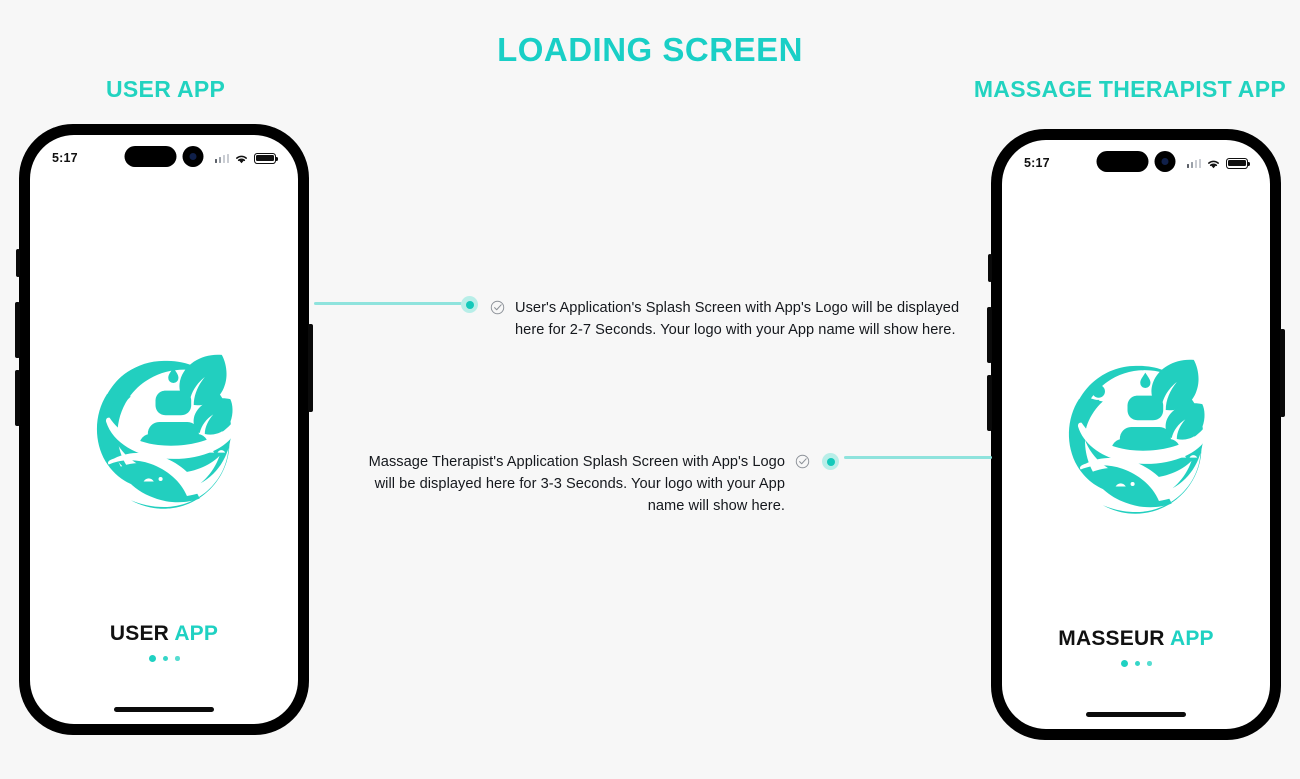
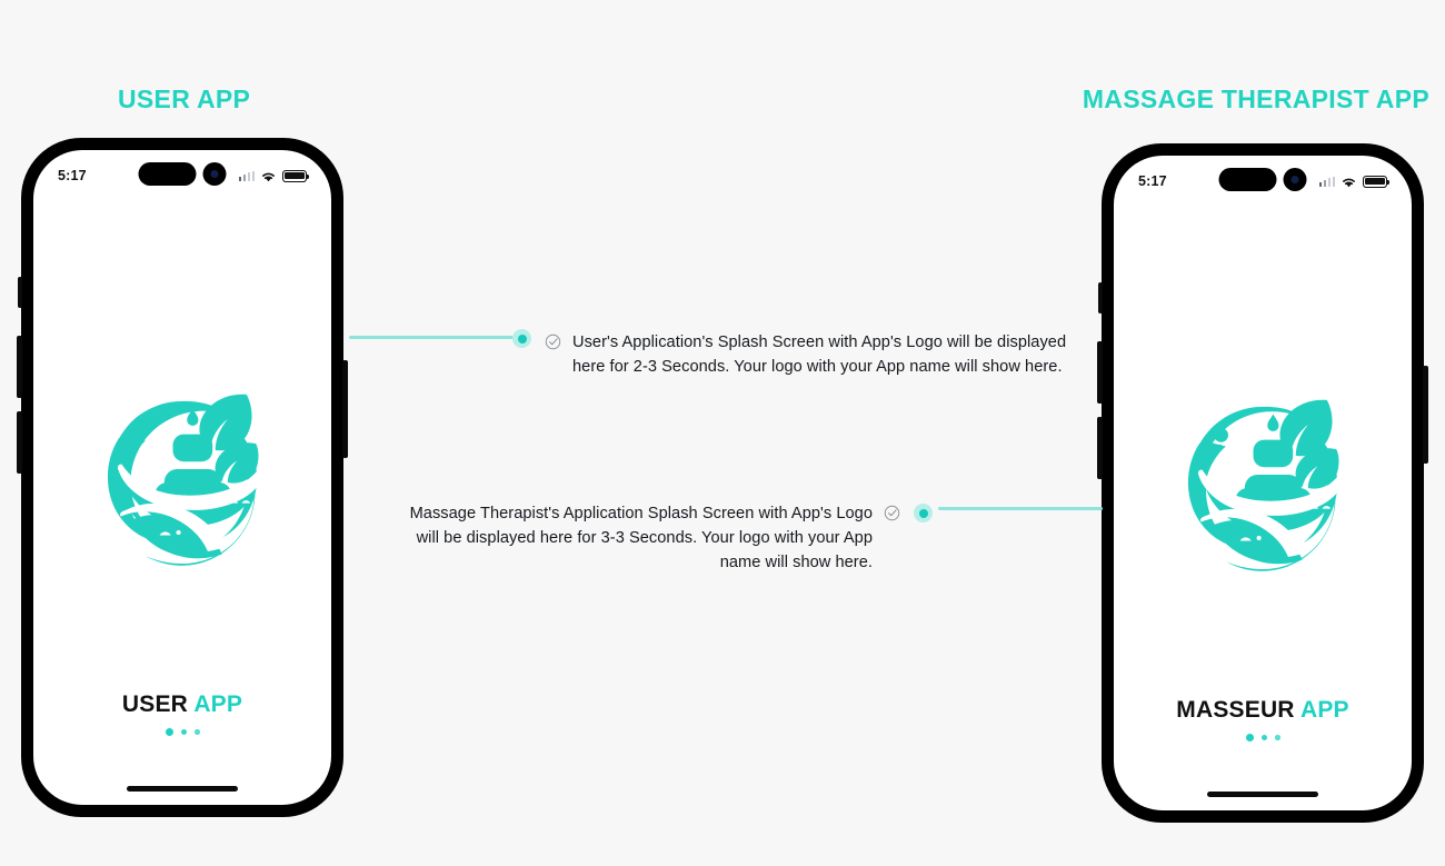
- LOADING SCREEN
  USER APP
  MASSAGE THERAPIST APP
  5:17
  USER APP
  5:17
  MASSEUR APP
- User's Application's Splash Screen with App's Logo will be displayed here for 2-7 Seconds. Your logo with your App name will show here.
+ User's Application's Splash Screen with App's Logo will be displayed here for 2-3 Seconds. Your logo with your App name will show here.
  Massage Therapist's Application Splash Screen with App's Logo will be displayed here for 3-3 Seconds. Your logo with your App name will show here.
